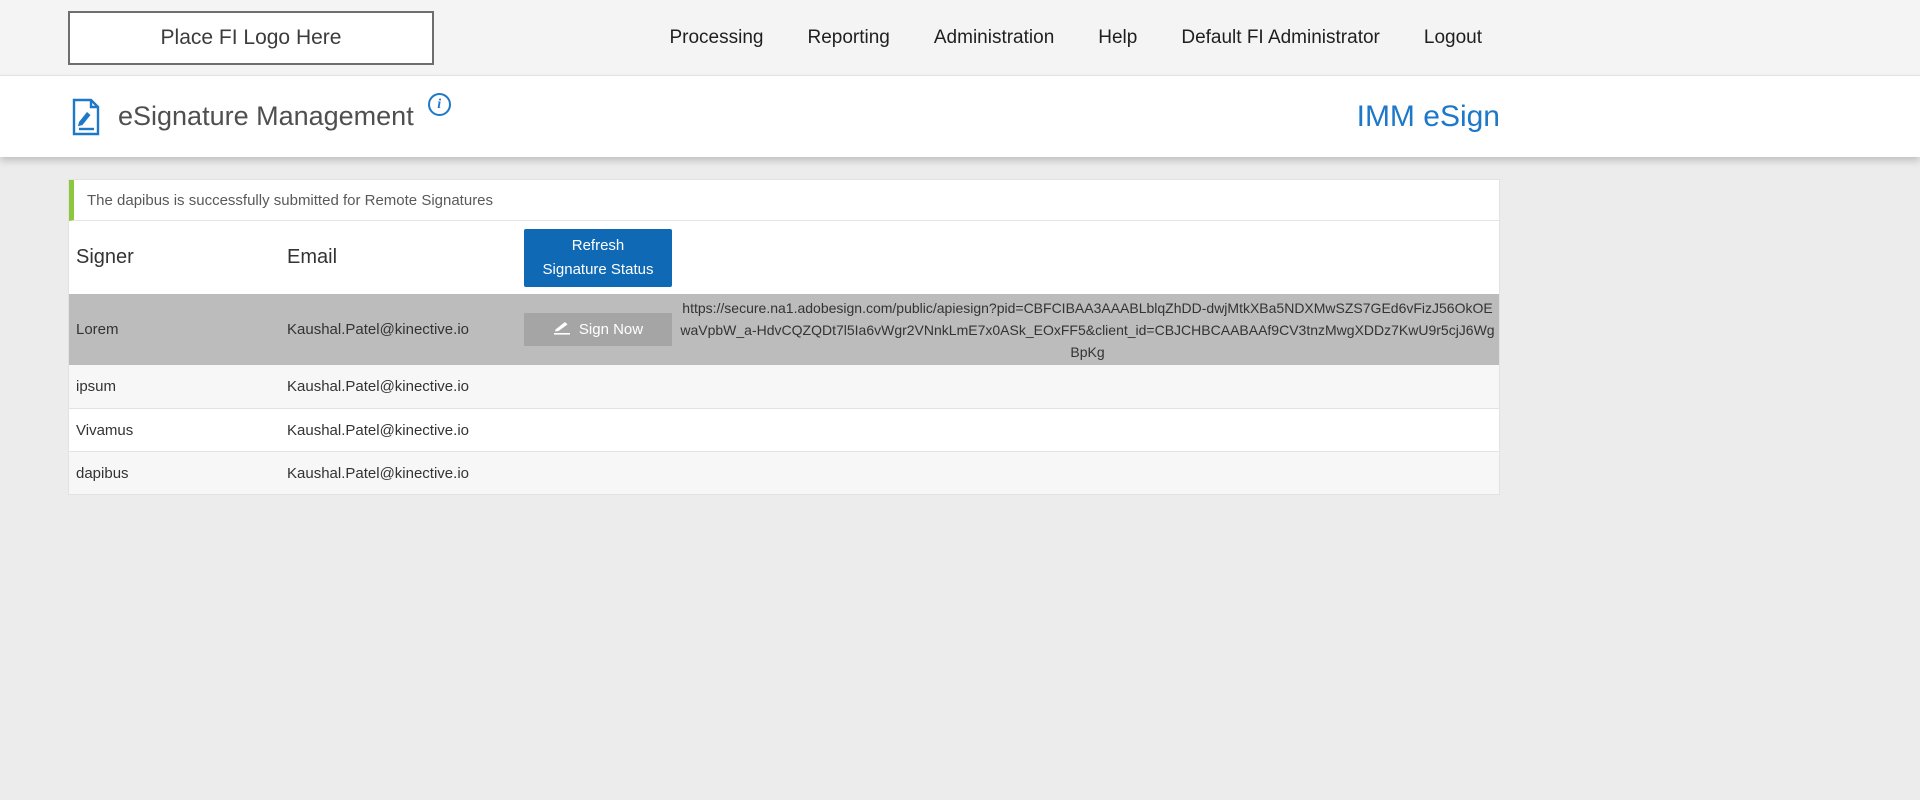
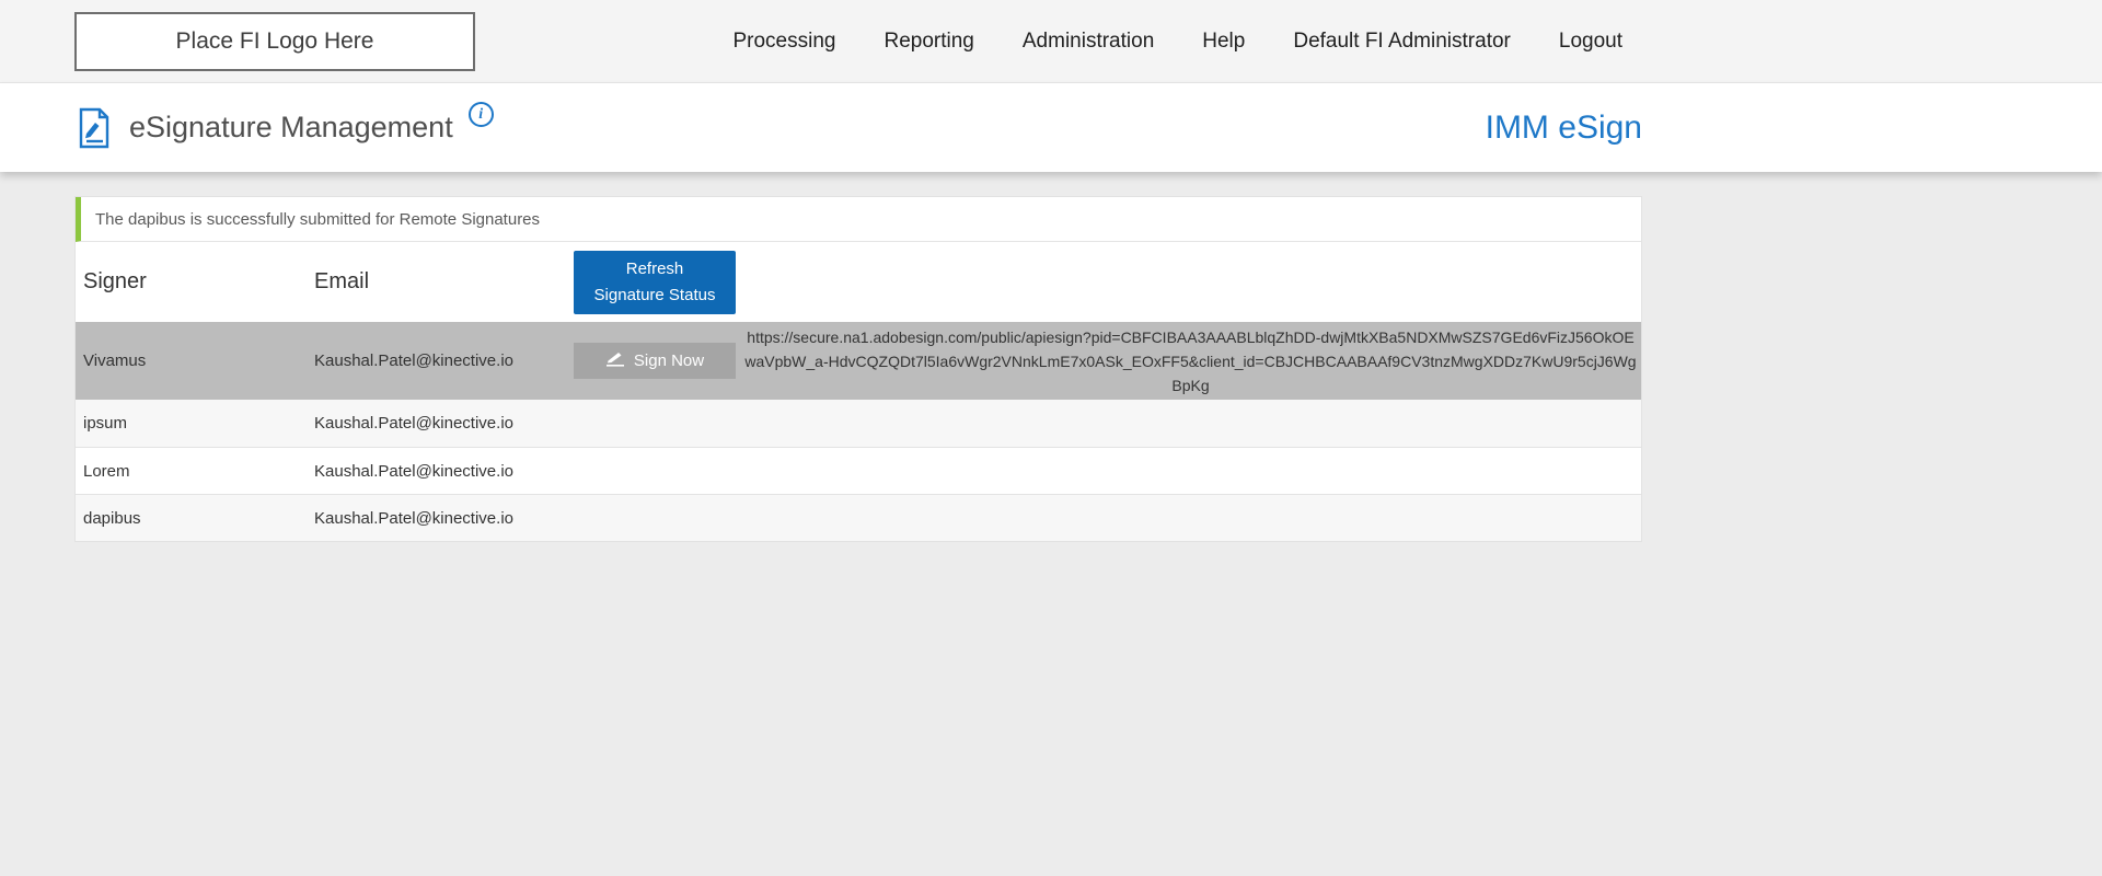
  Place FI Logo Here
  Processing
  Reporting
  Administration
  Help
  Default FI Administrator
  Logout
  eSignature Management
  i
  IMM eSign
  The dapibus is successfully submitted for Remote Signatures
  Signer
  Email
  Refresh
  Signature Status
- Lorem
+ Vivamus
  Kaushal.Patel@kinective.io
  Sign Now
  https://secure.na1.adobesign.com/public/apiesign?pid=CBFCIBAA3AAABLblqZhDD-dwjMtkXBa5NDXMwSZS7GEd6vFizJ56OkOEwaVpbW_a-HdvCQZQDt7l5Ia6vWgr2VNnkLmE7x0ASk_EOxFF5&client_id=CBJCHBCAABAAf9CV3tnzMwgXDDz7KwU9r5cjJ6WgBpKg
  ipsum
  Kaushal.Patel@kinective.io
- Vivamus
+ Lorem
  Kaushal.Patel@kinective.io
  dapibus
  Kaushal.Patel@kinective.io
